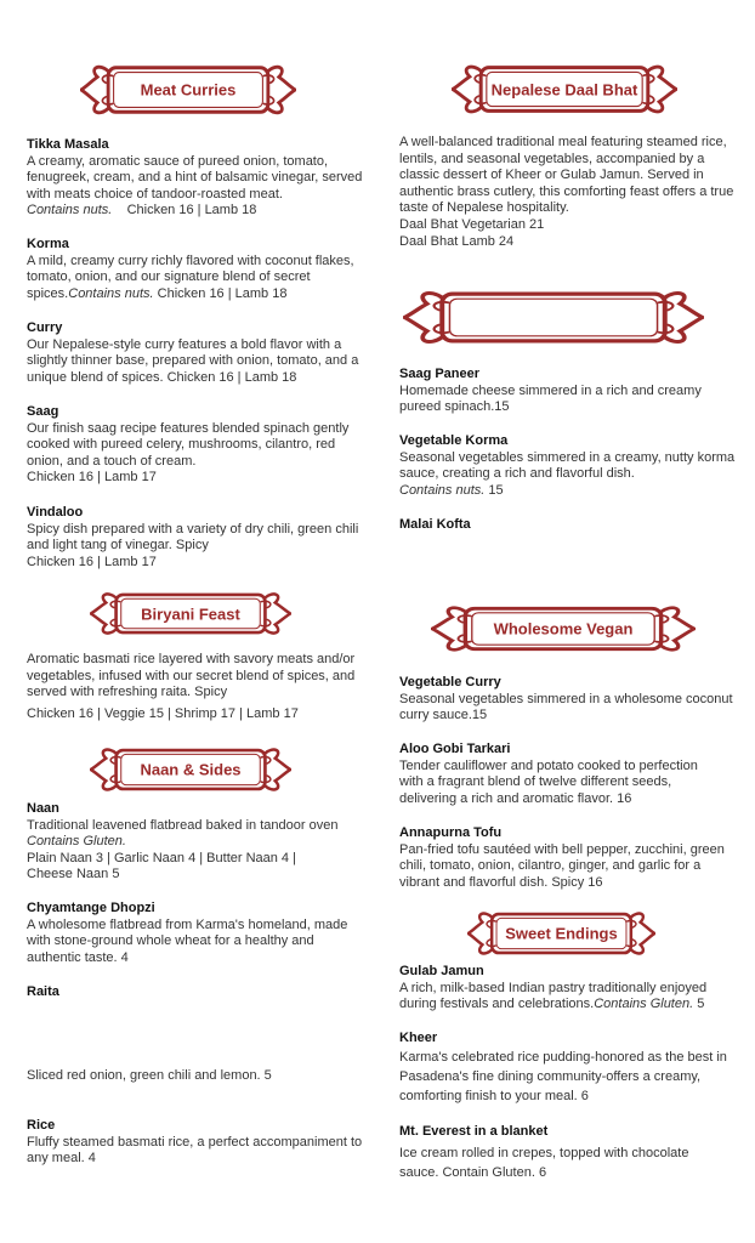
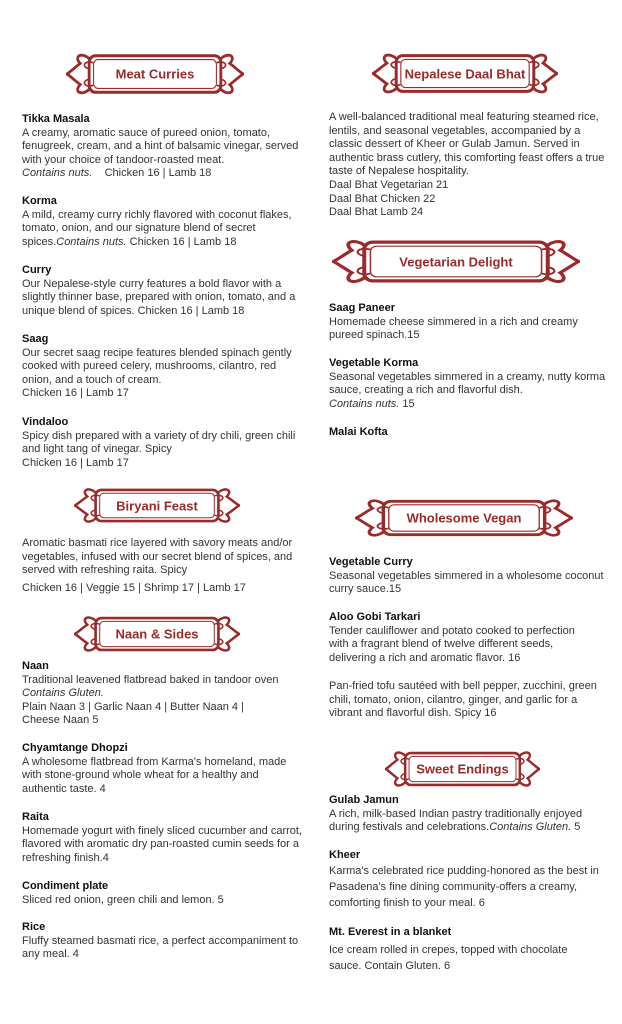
  Meat Curries
  Tikka Masala
- A creamy, aromatic sauce of pureed onion, tomato, fenugreek, cream, and a hint of balsamic vinegar, served with meats choice of tandoor-roasted meat.
+ A creamy, aromatic sauce of pureed onion, tomato, fenugreek, cream, and a hint of balsamic vinegar, served with your choice of tandoor-roasted meat.
  Contains nuts. Chicken 16 | Lamb 18
  Korma
  A mild, creamy curry richly flavored with coconut flakes, tomato, onion, and our signature blend of secret spices.Contains nuts. Chicken 16 | Lamb 18
  Curry
  Our Nepalese-style curry features a bold flavor with a slightly thinner base, prepared with onion, tomato, and a unique blend of spices. Chicken 16 | Lamb 18
  Saag
- Our finish saag recipe features blended spinach gently cooked with pureed celery, mushrooms, cilantro, red onion, and a touch of cream.
+ Our secret saag recipe features blended spinach gently cooked with pureed celery, mushrooms, cilantro, red onion, and a touch of cream.
  Chicken 16 | Lamb 17
  Vindaloo
  Spicy dish prepared with a variety of dry chili, green chili and light tang of vinegar. Spicy
  Chicken 16 | Lamb 17
  Biryani Feast
  Aromatic basmati rice layered with savory meats and/or vegetables, infused with our secret blend of spices, and served with refreshing raita. Spicy
  Chicken 16 | Veggie 15 | Shrimp 17 | Lamb 17
  Naan & Sides
  Naan
  Traditional leavened flatbread baked in tandoor oven
  Contains Gluten.
  Plain Naan 3 | Garlic Naan 4 | Butter Naan 4 | Cheese Naan 5
  Chyamtange Dhopzi
  A wholesome flatbread from Karma's homeland, made with stone-ground whole wheat for a healthy and authentic taste. 4
  Raita
+ Homemade yogurt with finely sliced cucumber and carrot, flavored with aromatic dry pan-roasted cumin seeds for a refreshing finish.4
+ Condiment plate
  Sliced red onion, green chili and lemon. 5
  Rice
  Fluffy steamed basmati rice, a perfect accompaniment to any meal. 4
  Nepalese Daal Bhat
  A well-balanced traditional meal featuring steamed rice, lentils, and seasonal vegetables, accompanied by a classic dessert of Kheer or Gulab Jamun. Served in authentic brass cutlery, this comforting feast offers a true taste of Nepalese hospitality.
  Daal Bhat Vegetarian 21
+ Daal Bhat Chicken 22
  Daal Bhat Lamb 24
+ Vegetarian Delight
  Saag Paneer
  Homemade cheese simmered in a rich and creamy pureed spinach.15
  Vegetable Korma
  Seasonal vegetables simmered in a creamy, nutty korma sauce, creating a rich and flavorful dish.
  Contains nuts. 15
  Malai Kofta
  Wholesome Vegan
  Vegetable Curry
  Seasonal vegetables simmered in a wholesome coconut curry sauce.15
  Aloo Gobi Tarkari
  Tender cauliflower and potato cooked to perfection with a fragrant blend of twelve different seeds, delivering a rich and aromatic flavor. 16
- Annapurna Tofu
  Pan-fried tofu sautéed with bell pepper, zucchini, green chili, tomato, onion, cilantro, ginger, and garlic for a vibrant and flavorful dish. Spicy 16
  Sweet Endings
  Gulab Jamun
  A rich, milk-based Indian pastry traditionally enjoyed during festivals and celebrations.Contains Gluten. 5
  Kheer
  Karma's celebrated rice pudding-honored as the best in Pasadena's fine dining community-offers a creamy, comforting finish to your meal. 6
  Mt. Everest in a blanket
  Ice cream rolled in crepes, topped with chocolate sauce. Contain Gluten. 6
